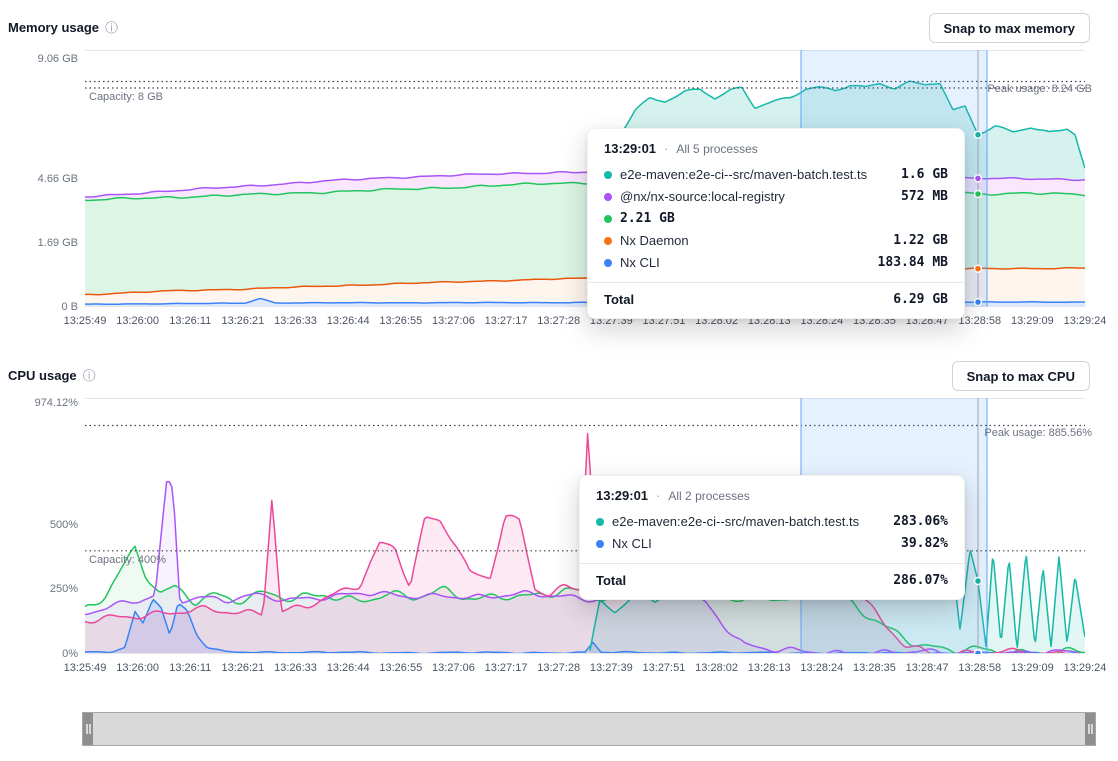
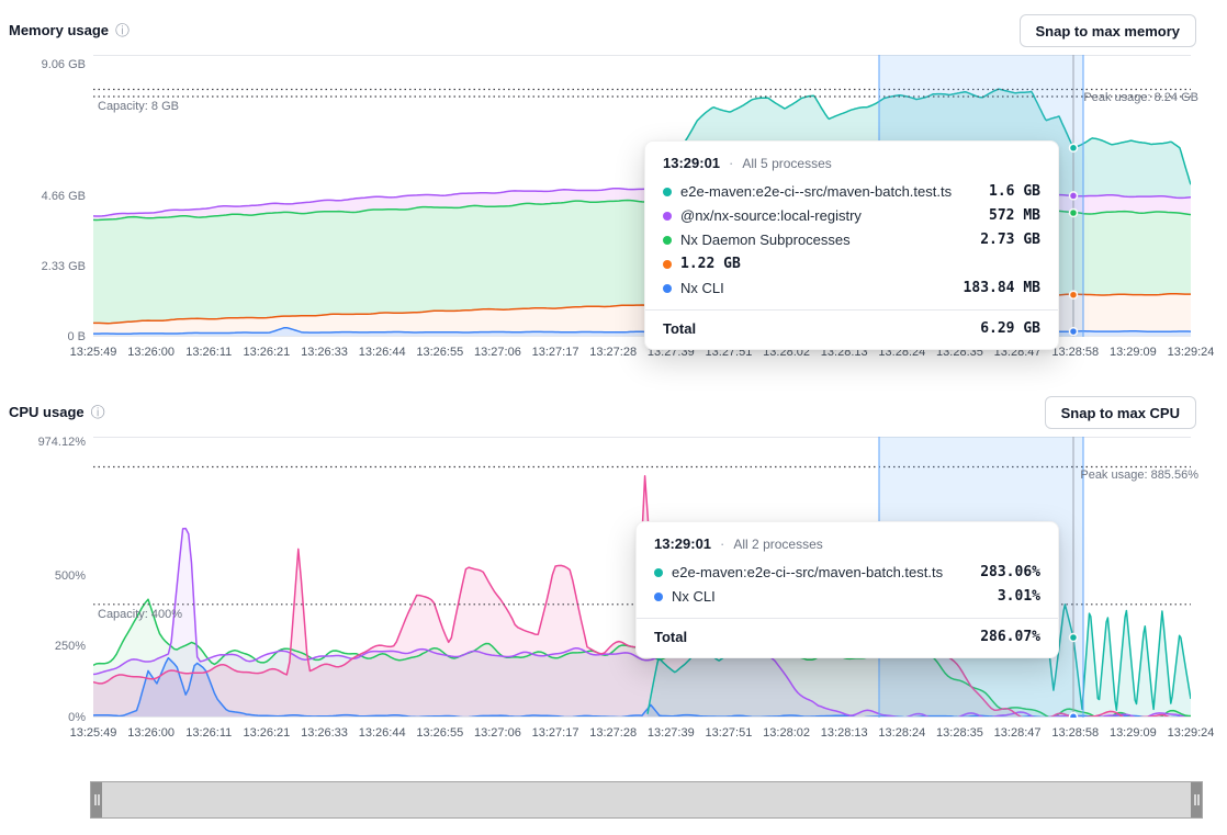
  Memory usage
  ⓘ
  Snap to max memory
  13:29:01
  ·
  All 5 processes
  e2e-maven:e2e-ci--src/maven-batch.test.ts
  1.6 GB
  @nx/nx-source:local-registry
  572 MB
+ Nx Daemon Subprocesses
- 2.21 GB
+ 2.73 GB
- Nx Daemon
  1.22 GB
  Nx CLI
  183.84 MB
  Total
  6.29 GB
  CPU usage
  ⓘ
  Snap to max CPU
  13:29:01
  ·
  All 2 processes
  e2e-maven:e2e-ci--src/maven-batch.test.ts
  283.06%
  Nx CLI
- 39.82%
+ 3.01%
  Total
  286.07%
  9.06 GB
  4.66 GB
- 1.69 GB
+ 2.33 GB
  0 B
  13:25:49
  13:26:00
  13:26:11
  13:26:21
  13:26:33
  13:26:44
  13:26:55
  13:27:06
  13:27:17
  13:27:28
  13:27:39
  13:27:51
  13:28:02
  13:28:13
  13:28:24
  13:28:35
  13:28:47
  13:28:58
  13:29:09
  13:29:24
  Capacity: 8 GB
  Peak usage: 8.24 GB
  974.12%
  500%
  250%
  0%
  13:25:49
  13:26:00
  13:26:11
  13:26:21
  13:26:33
  13:26:44
  13:26:55
  13:27:06
  13:27:17
  13:27:28
  13:27:39
  13:27:51
  13:28:02
  13:28:13
  13:28:24
  13:28:35
  13:28:47
  13:28:58
  13:29:09
  13:29:24
  Capacity: 400%
  Peak usage: 885.56%
